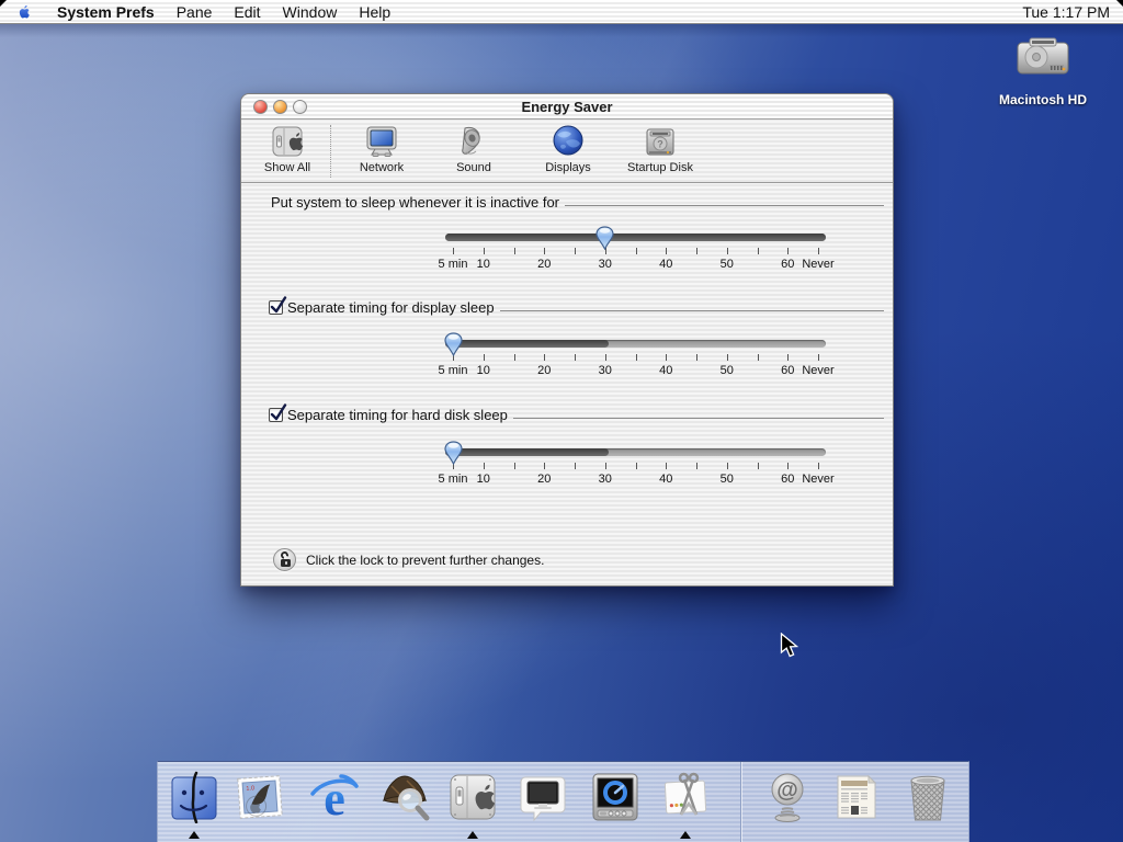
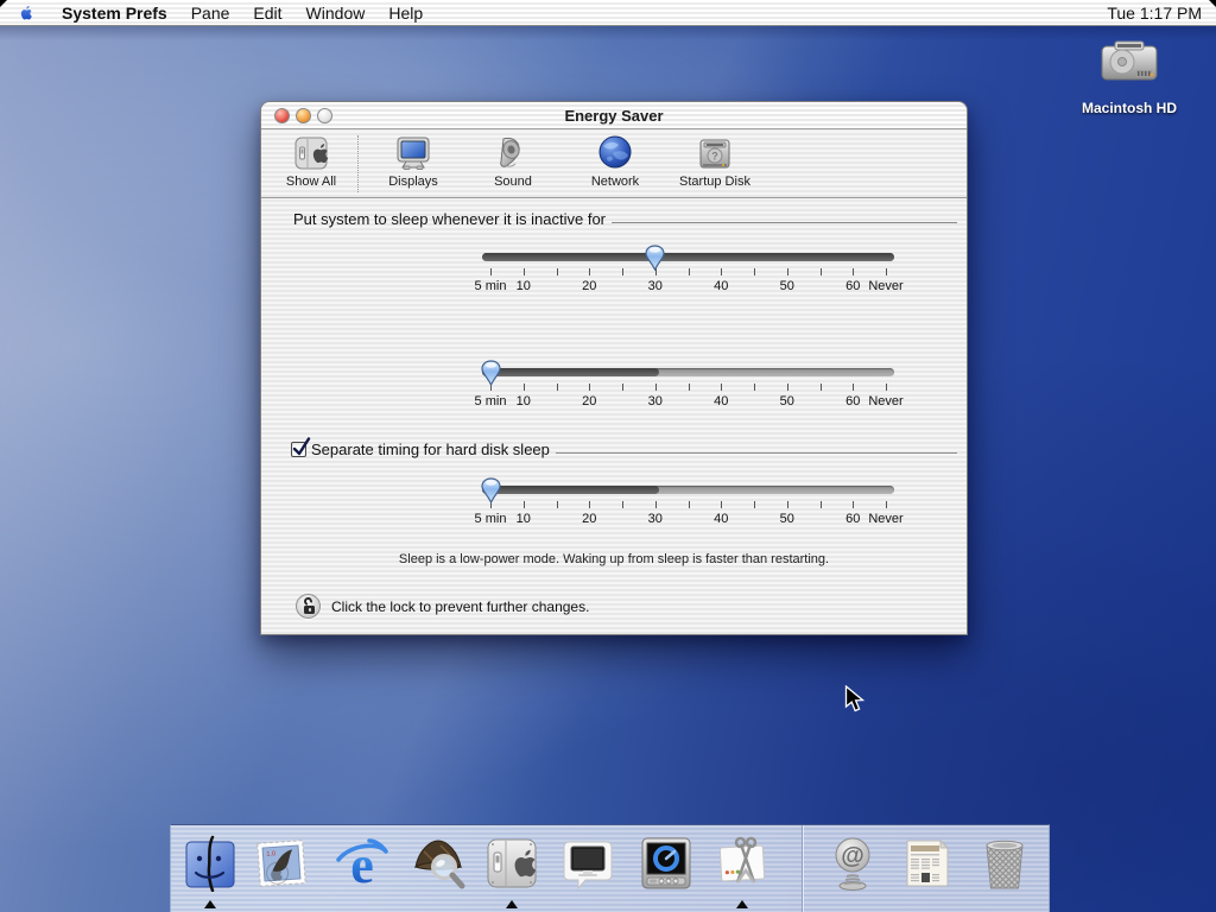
  System Prefs
  Pane
  Edit
  Window
  Help
  Tue 1:17 PM
  Macintosh HD
  Energy Saver
  Show All
- Network
+ Displays
  Sound
- Displays
+ Network
  ?
  Startup Disk
  Put system to sleep whenever it is inactive for
  5 min
  10
  20
  30
  40
  50
  60
  Never
- Separate timing for display sleep
  5 min
  10
  20
  30
  40
  50
  60
  Never
  Separate timing for hard disk sleep
  5 min
  10
  20
  30
  40
  50
  60
  Never
+ Sleep is a low-power mode. Waking up from sleep is faster than restarting.
  Click the lock to prevent further changes.
  e
  @
